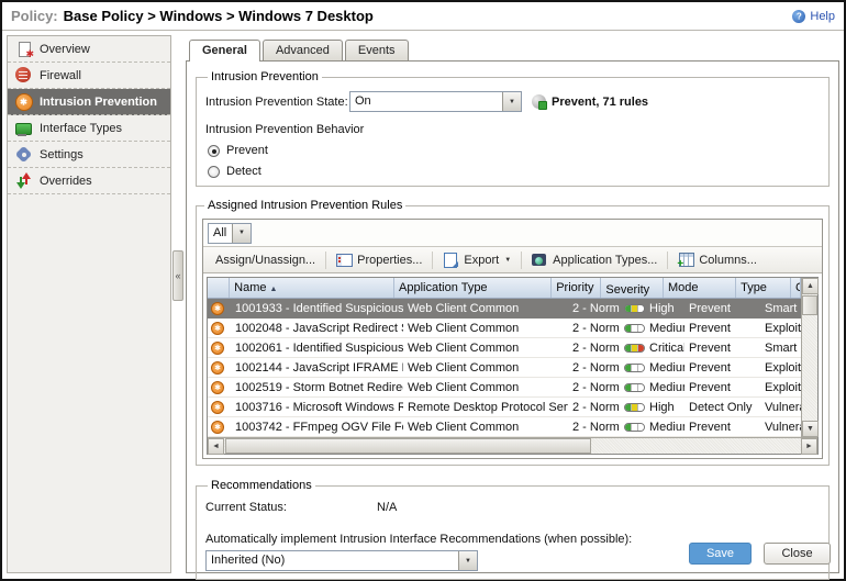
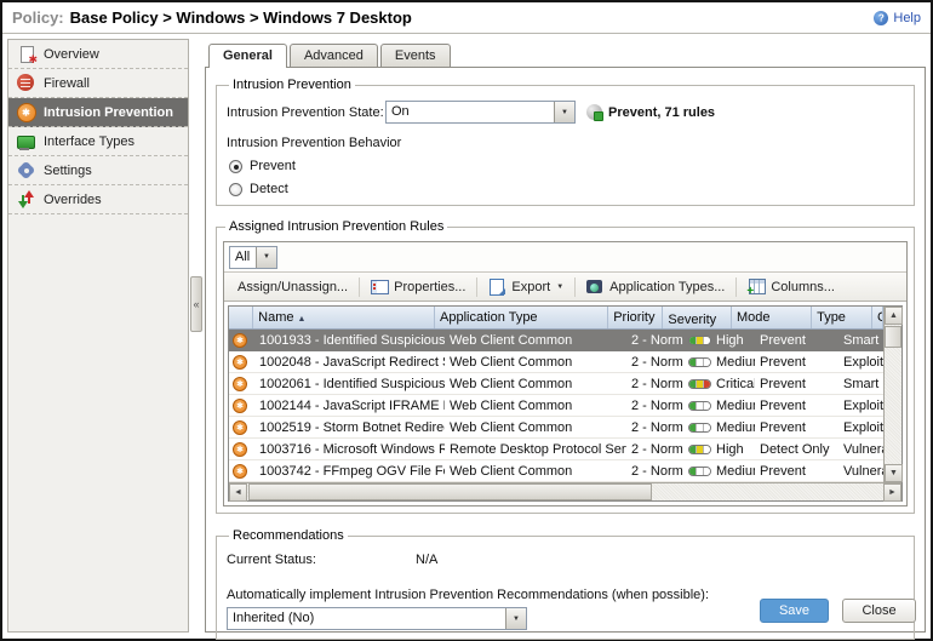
  Policy:
  Base Policy > Windows > Windows 7 Desktop
  Help
  Overview
  Firewall
  Intrusion Prevention
  Interface Types
  Settings
  Overrides
  «
  General
  Advanced
  Events
  Intrusion Prevention
  Intrusion Prevention State:
  On
  Prevent, 71 rules
  Intrusion Prevention Behavior
  Prevent
  Detect
  Assigned Intrusion Prevention Rules
  All
  Assign/Unassign...
  Properties...
  Export
  Application Types...
  Columns...
  Name
  Application Type
  Priority
  Severity
  Mode
  Type
  1001933 - Identified Suspicious
  Web Client Common
  2 - Norm
  High
  Prevent
  Smart
  1002048 - JavaScript Redirect
  Web Client Common
  2 - Norm
  Mediu
  Prevent
  Exploit
  1002061 - Identified Suspicious
  Web Client Common
  2 - Norm
  Critica
  Prevent
  Smart
  1002144 - JavaScript IFRAME
  Web Client Common
  2 - Norm
  Mediu
  Prevent
  Exploit
  1002519 - Storm Botnet Redire
  Web Client Common
  2 - Norm
  Mediu
  Prevent
  Exploit
  1003716 - Microsoft Windows R
  Remote Desktop Protocol Ser
  2 - Norm
  High
  Detect Only
  1003742 - FFmpeg OGV File F
  Web Client Common
  2 - Norm
  Mediu
  Prevent
  Recommendations
  Current Status:
  N/A
- Automatically implement Intrusion Interface Recommendations (when possible):
+ Automatically implement Intrusion Prevention Recommendations (when possible):
  Inherited (No)
  Save
  Close
